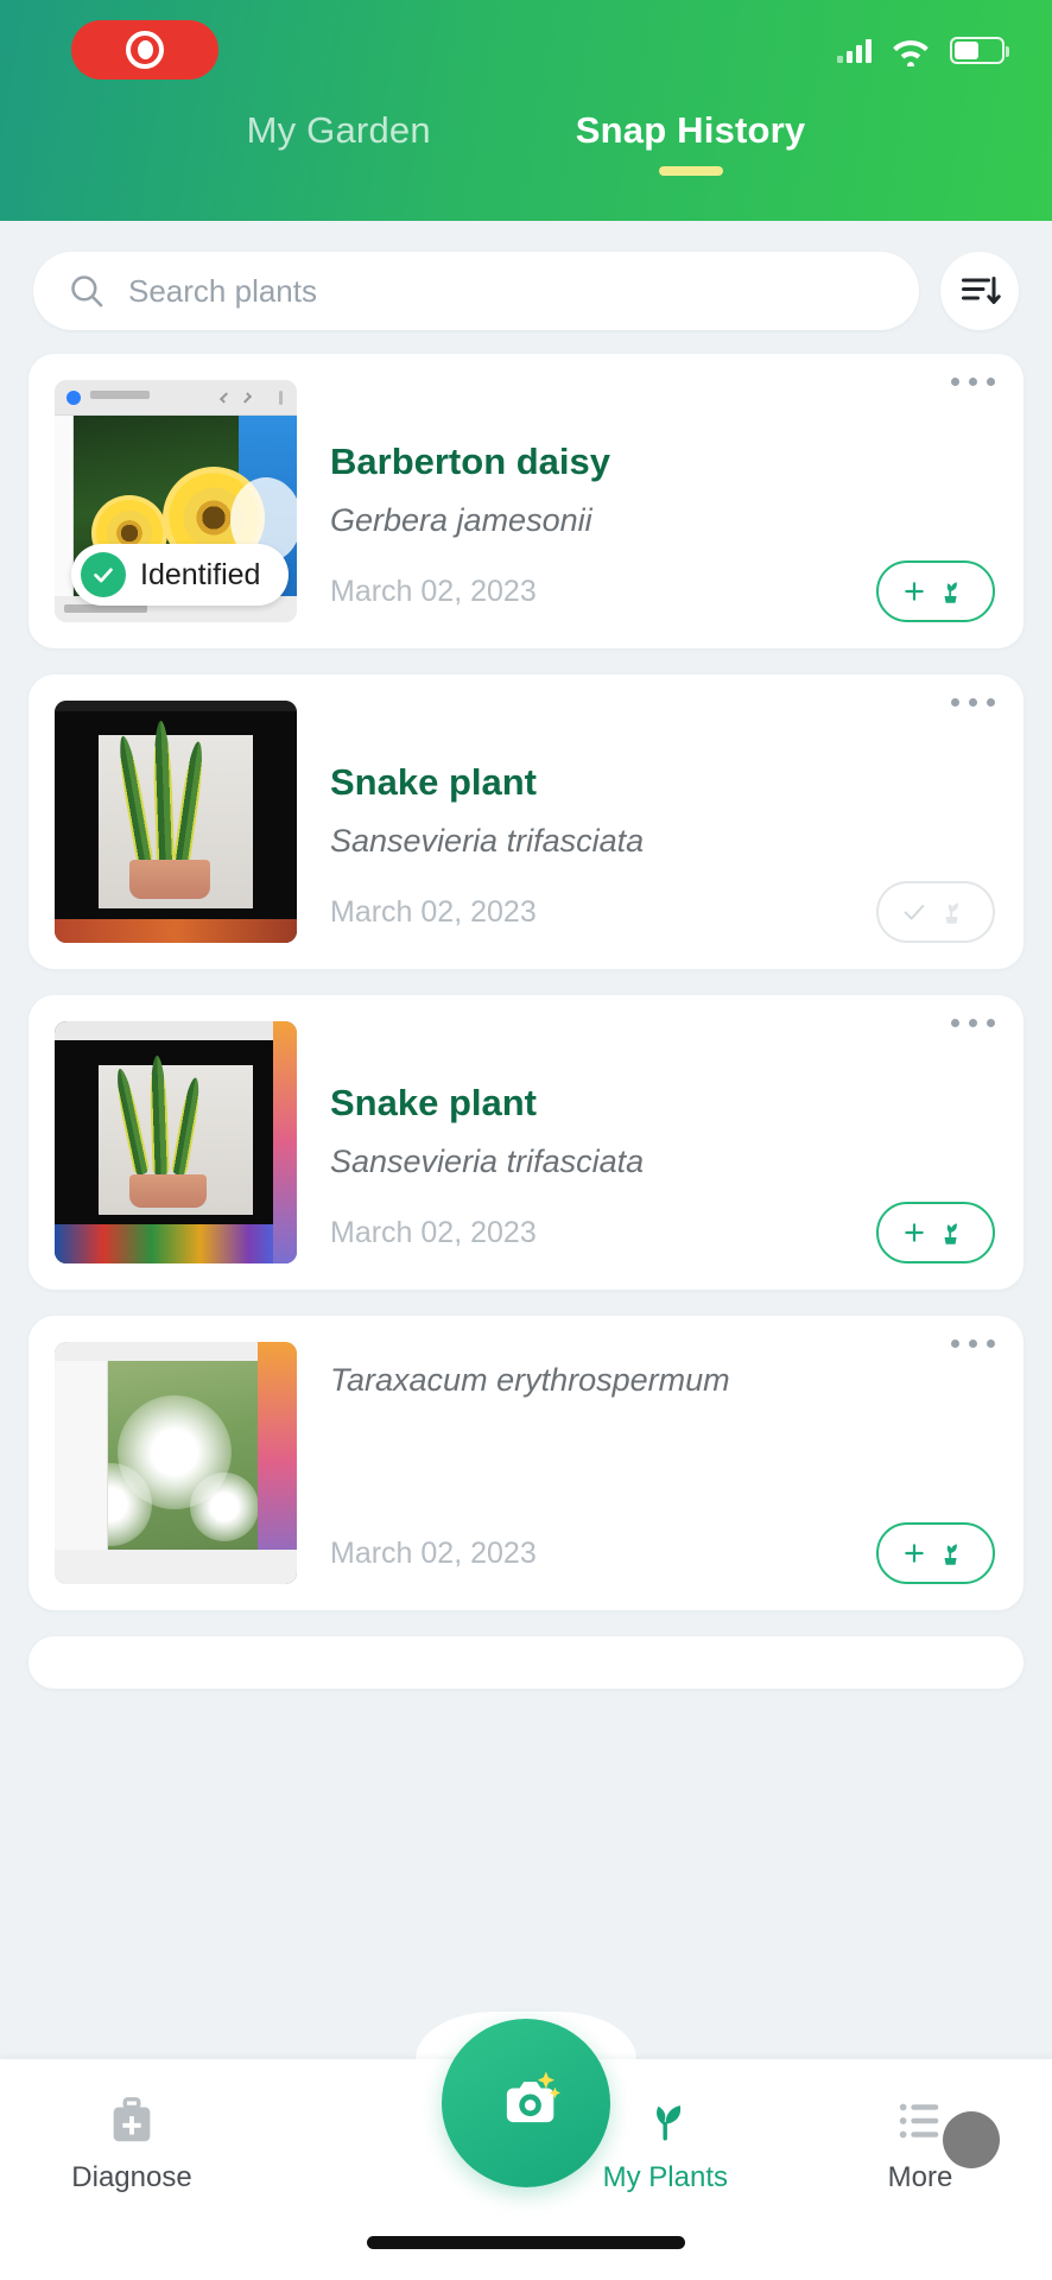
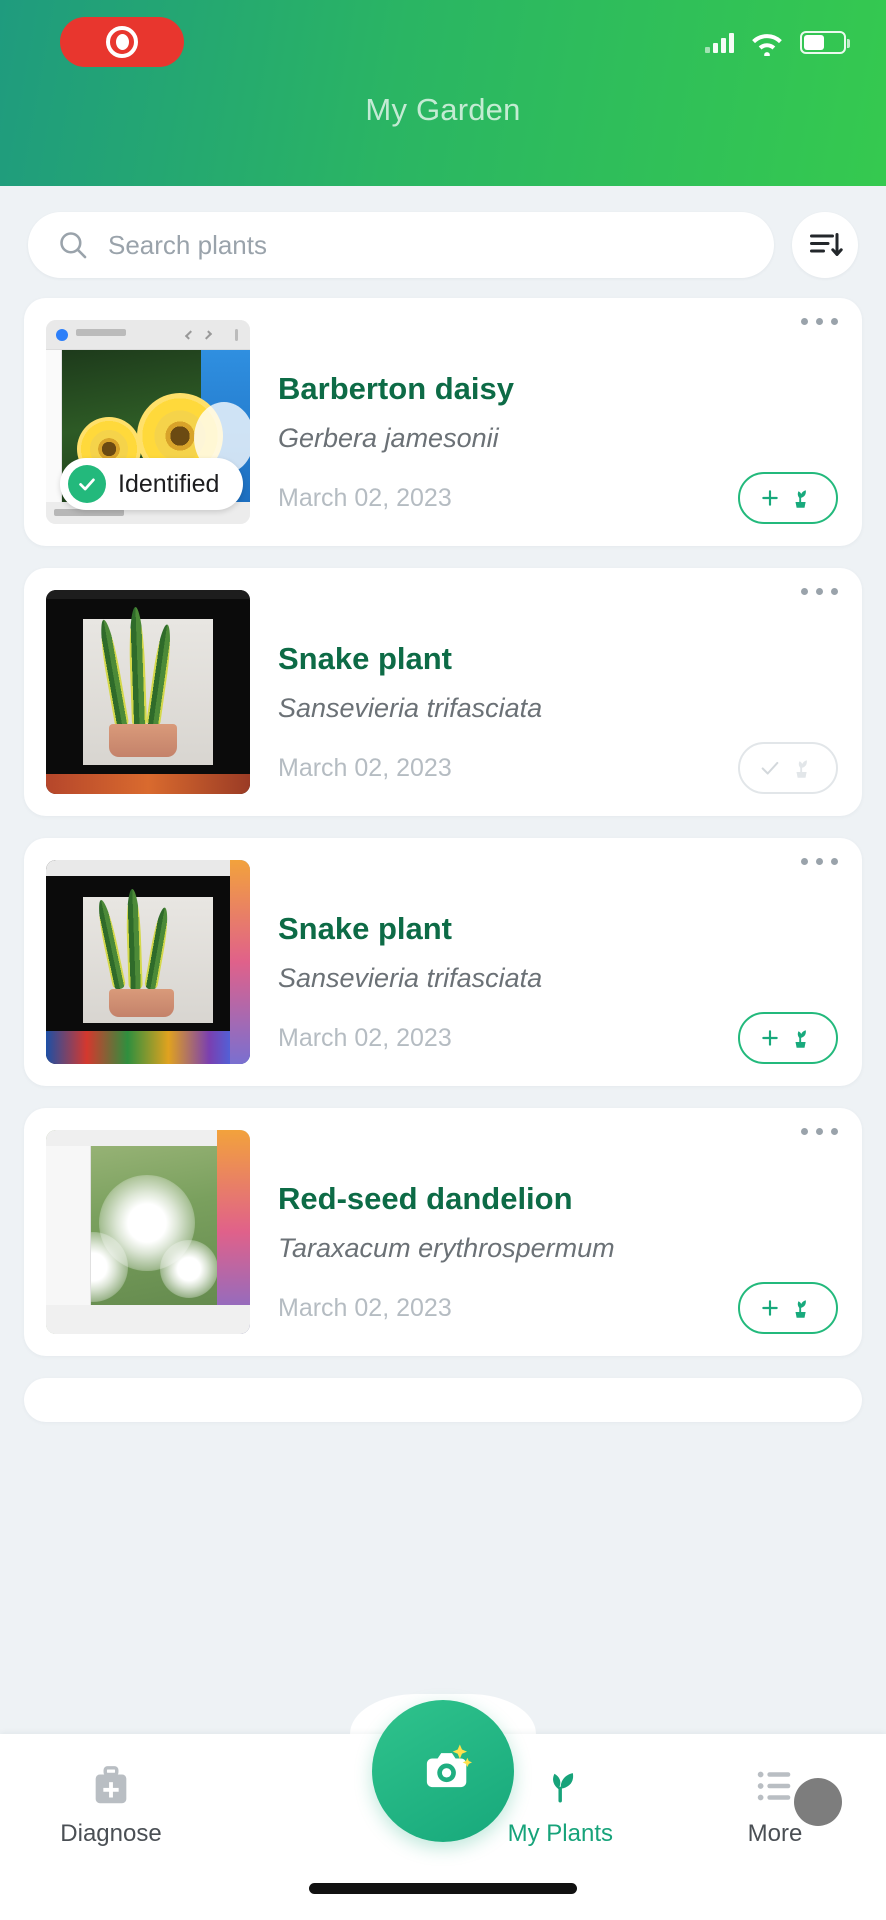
  My Garden
- Snap History
  Search plants
  Identified
  Barberton daisy
  Gerbera jamesonii
  March 02, 2023
  Snake plant
  Sansevieria trifasciata
  March 02, 2023
  Snake plant
  Sansevieria trifasciata
  March 02, 2023
+ Red-seed dandelion
  Taraxacum erythrospermum
  March 02, 2023
  Diagnose
  My Plants
  More
